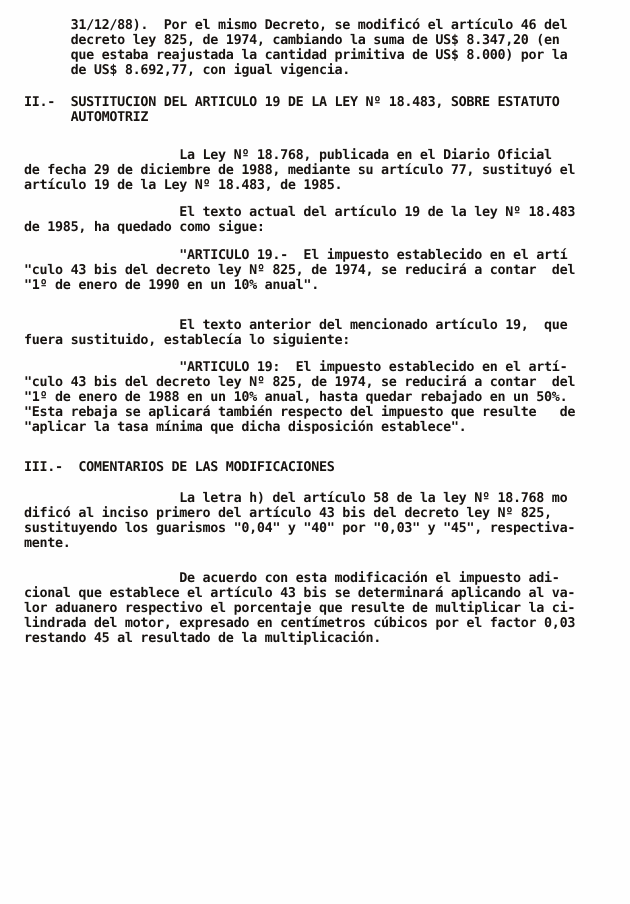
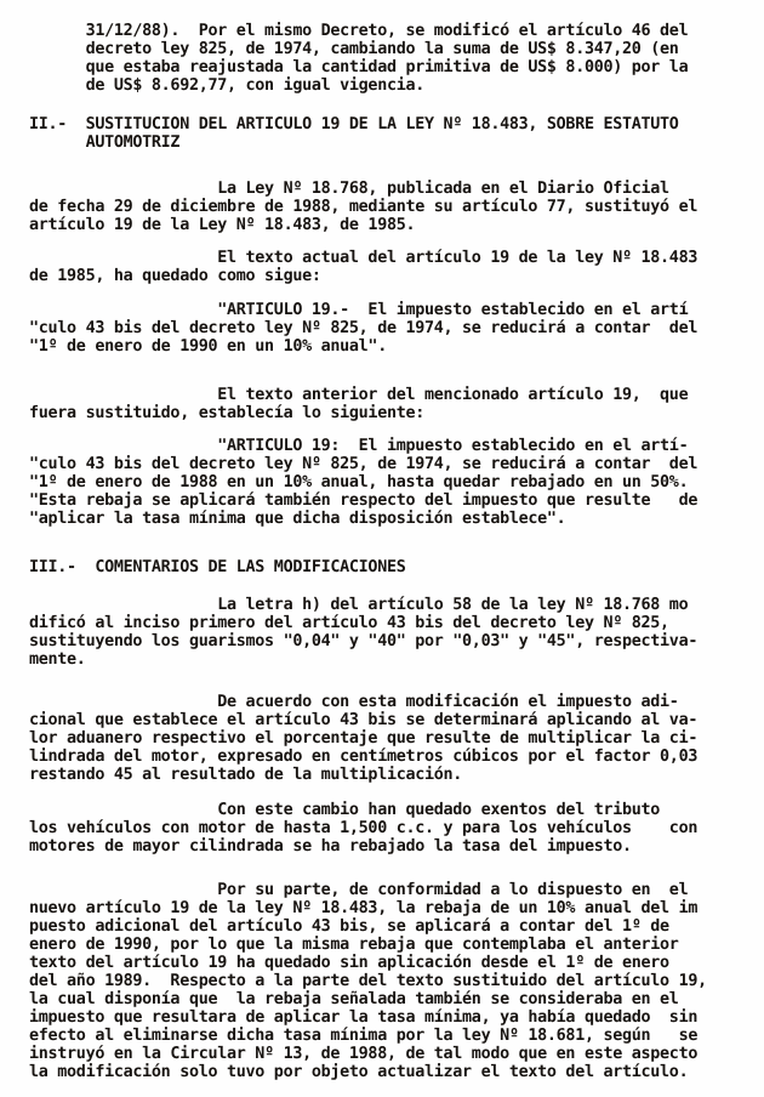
  31/12/88). Por el mismo Decreto, se modificó el artículo 46 del
  decreto ley 825, de 1974, cambiando la suma de US$ 8.347,20 (en
  que estaba reajustada la cantidad primitiva de US$ 8.000) por la
  de US$ 8.692,77, con igual vigencia.
  II.- SUSTITUCION DEL ARTICULO 19 DE LA LEY Nº 18.483, SOBRE ESTATUTO
  AUTOMOTRIZ
  La Ley Nº 18.768, publicada en el Diario Oficial
  de fecha 29 de diciembre de 1988, mediante su artículo 77, sustituyó el
  artículo 19 de la Ley Nº 18.483, de 1985.
  El texto actual del artículo 19 de la ley Nº 18.483
  de 1985, ha quedado como sigue:
  "ARTICULO 19.- El impuesto establecido en el artí
  "culo 43 bis del decreto ley Nº 825, de 1974, se reducirá a contar del
  "1º de enero de 1990 en un 10% anual".
  El texto anterior del mencionado artículo 19, que
  fuera sustituido, establecía lo siguiente:
  "ARTICULO 19: El impuesto establecido en el artí-
  "culo 43 bis del decreto ley Nº 825, de 1974, se reducirá a contar del
  "1º de enero de 1988 en un 10% anual, hasta quedar rebajado en un 50%.
  "Esta rebaja se aplicará también respecto del impuesto que resulte de
  "aplicar la tasa mínima que dicha disposición establece".
  III.- COMENTARIOS DE LAS MODIFICACIONES
  La letra h) del artículo 58 de la ley Nº 18.768 mo
  dificó al inciso primero del artículo 43 bis del decreto ley Nº 825,
  sustituyendo los guarismos "0,04" y "40" por "0,03" y "45", respectiva-
  mente.
  De acuerdo con esta modificación el impuesto adi-
  cional que establece el artículo 43 bis se determinará aplicando al va-
  lor aduanero respectivo el porcentaje que resulte de multiplicar la ci-
  lindrada del motor, expresado en centímetros cúbicos por el factor 0,03
  restando 45 al resultado de la multiplicación.
+ Con este cambio han quedado exentos del tributo
+ los vehículos con motor de hasta 1,500 c.c. y para los vehículos con
+ motores de mayor cilindrada se ha rebajado la tasa del impuesto.
+ Por su parte, de conformidad a lo dispuesto en el
+ nuevo artículo 19 de la ley Nº 18.483, la rebaja de un 10% anual del im
+ puesto adicional del artículo 43 bis, se aplicará a contar del 1º de
+ enero de 1990, por lo que la misma rebaja que contemplaba el anterior
+ texto del artículo 19 ha quedado sin aplicación desde el 1º de enero
+ del año 1989. Respecto a la parte del texto sustituido del artículo 19,
+ la cual disponía que la rebaja señalada también se consideraba en el
+ impuesto que resultara de aplicar la tasa mínima, ya había quedado sin
+ efecto al eliminarse dicha tasa mínima por la ley Nº 18.681, según se
+ instruyó en la Circular Nº 13, de 1988, de tal modo que en este aspecto
+ la modificación solo tuvo por objeto actualizar el texto del artículo.
